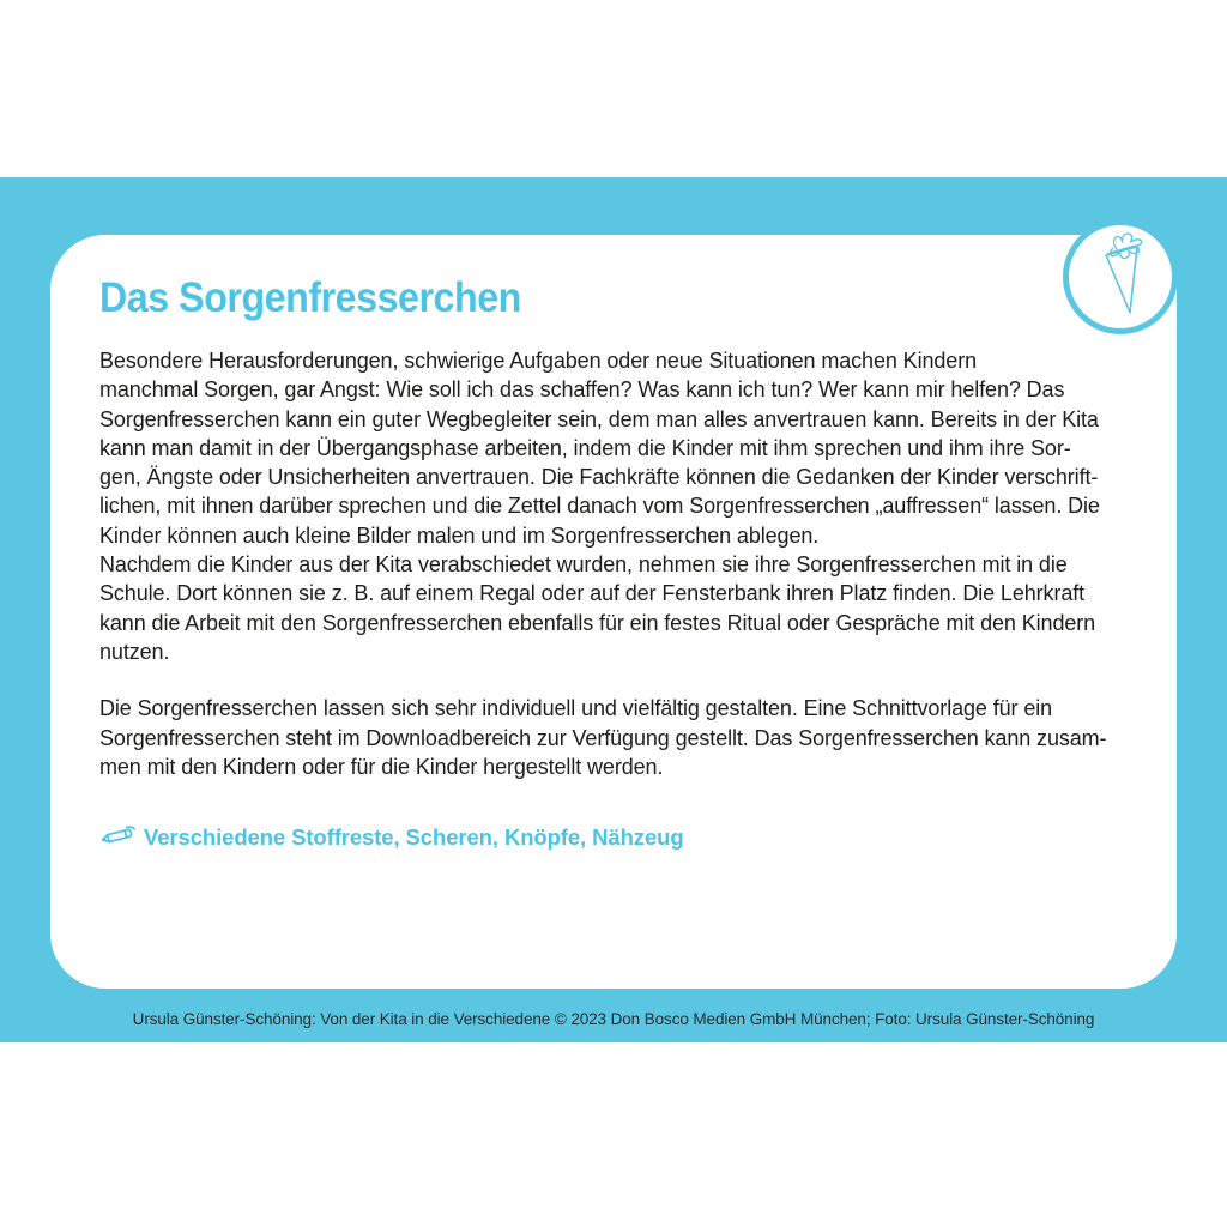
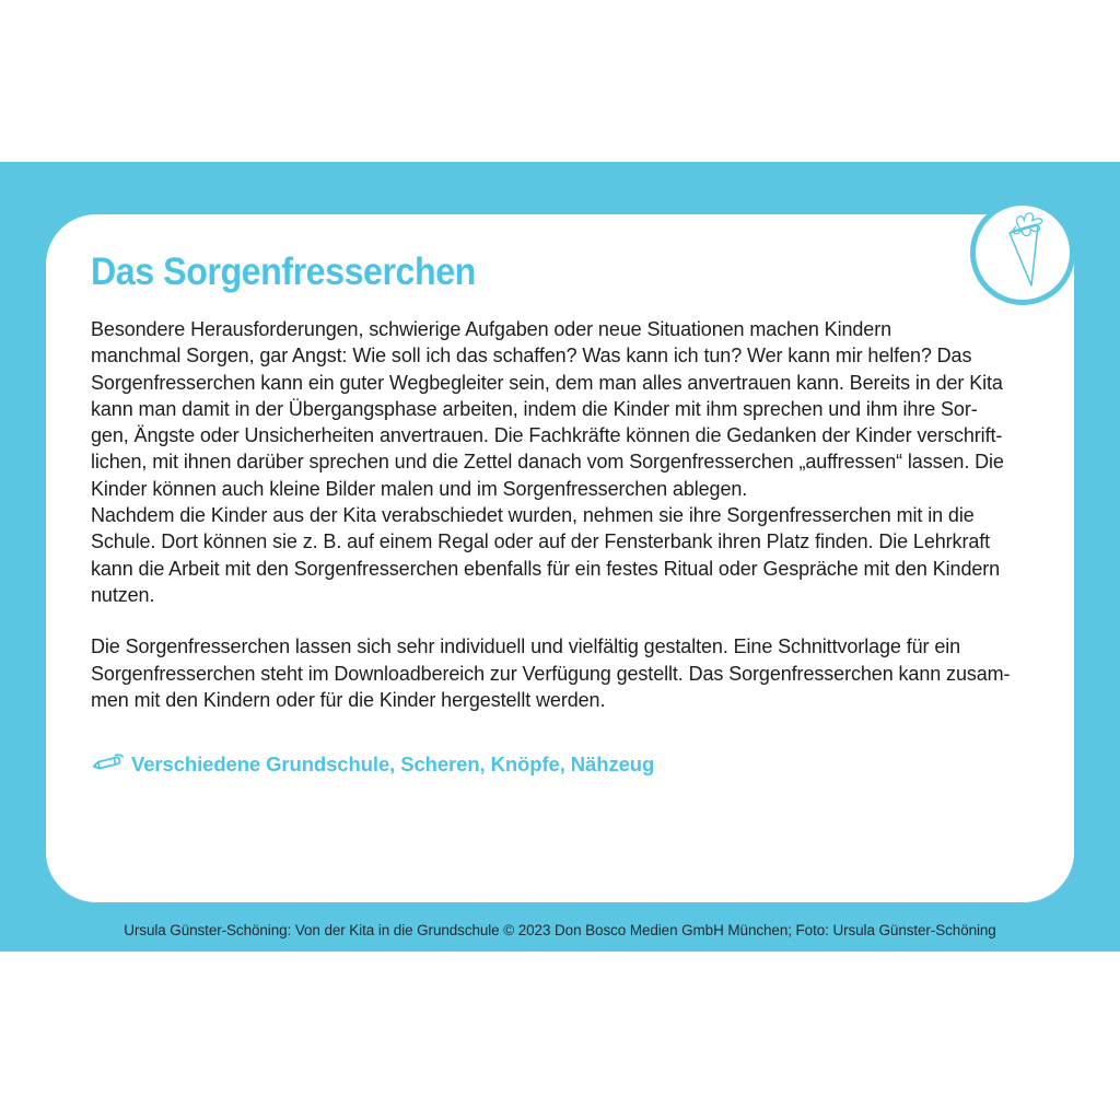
  Das Sorgenfresserchen
  Besondere Herausforderungen, schwierige Aufgaben oder neue Situationen machen Kindern
  manchmal Sorgen, gar Angst: Wie soll ich das schaffen? Was kann ich tun? Wer kann mir helfen? Das
  Sorgenfresserchen kann ein guter Wegbegleiter sein, dem man alles anvertrauen kann. Bereits in der Kita
  kann man damit in der Übergangsphase arbeiten, indem die Kinder mit ihm sprechen und ihm ihre Sor-
  gen, Ängste oder Unsicherheiten anvertrauen. Die Fachkräfte können die Gedanken der Kinder verschrift-
  lichen, mit ihnen darüber sprechen und die Zettel danach vom Sorgenfresserchen „auffressen“ lassen. Die
  Kinder können auch kleine Bilder malen und im Sorgenfresserchen ablegen.
  Nachdem die Kinder aus der Kita verabschiedet wurden, nehmen sie ihre Sorgenfresserchen mit in die
  Schule. Dort können sie z. B. auf einem Regal oder auf der Fensterbank ihren Platz finden. Die Lehrkraft
  kann die Arbeit mit den Sorgenfresserchen ebenfalls für ein festes Ritual oder Gespräche mit den Kindern
  nutzen.
  Die Sorgenfresserchen lassen sich sehr individuell und vielfältig gestalten. Eine Schnittvorlage für ein
  Sorgenfresserchen steht im Downloadbereich zur Verfügung gestellt. Das Sorgenfresserchen kann zusam-
  men mit den Kindern oder für die Kinder hergestellt werden.
- Verschiedene Stoffreste, Scheren, Knöpfe, Nähzeug
+ Verschiedene Grundschule, Scheren, Knöpfe, Nähzeug
- Ursula Günster-Schöning: Von der Kita in die Verschiedene © 2023 Don Bosco Medien GmbH München; Foto: Ursula Günster-Schöning
+ Ursula Günster-Schöning: Von der Kita in die Grundschule © 2023 Don Bosco Medien GmbH München; Foto: Ursula Günster-Schöning
